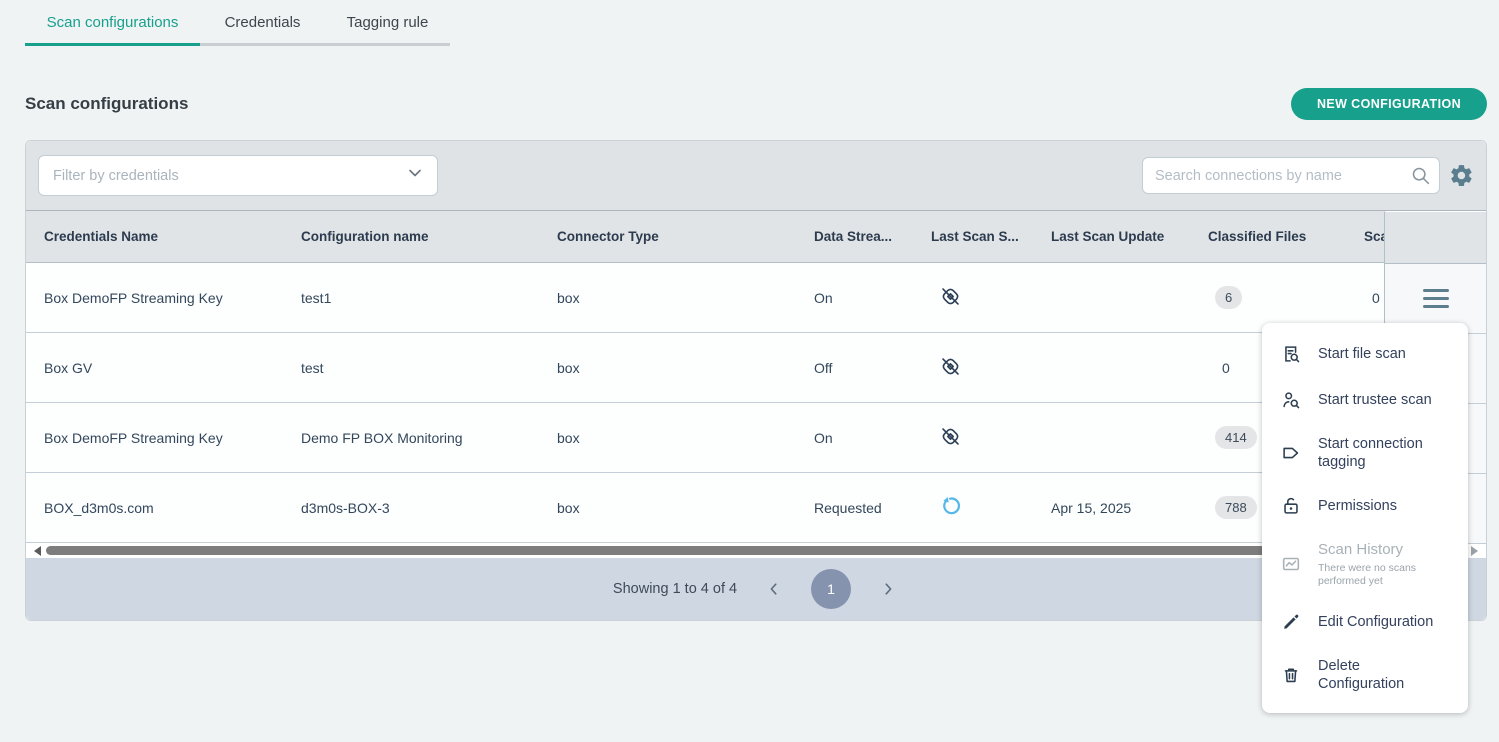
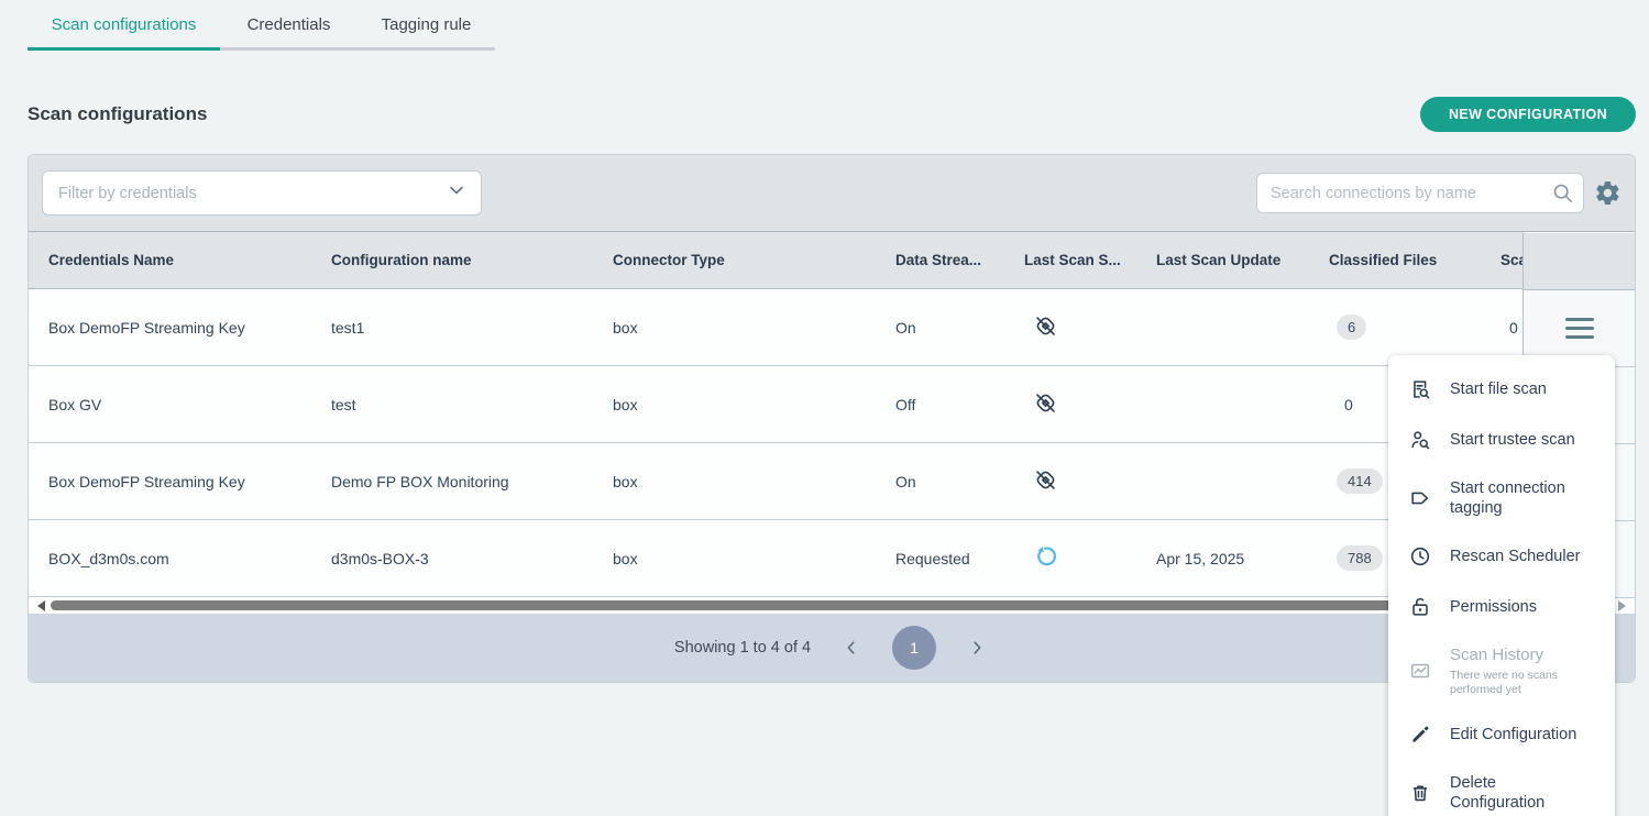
  Scan configurations
  Credentials
  Tagging rule
  Scan configurations
  NEW CONFIGURATION
  Filter by credentials
  Search connections by name
  Credentials Name
  Configuration name
  Connector Type
  Data Strea...
  Last Scan S...
  Last Scan Update
  Classified Files
  Box DemoFP Streaming Key
  test1
  box
  On
  6
  0
  Box GV
  test
  box
  Off
  0
  Box DemoFP Streaming Key
  Demo FP BOX Monitoring
  box
  On
  414
  BOX_d3m0s.com
  d3m0s-BOX-3
  box
  Requested
  Apr 15, 2025
  788
  Showing 1 to 4 of 4
  1
  Start file scan
  Start trustee scan
  Start connection tagging
+ Rescan Scheduler
  Permissions
  Scan History
  There were no scans performed yet
  Edit Configuration
  Delete Configuration
